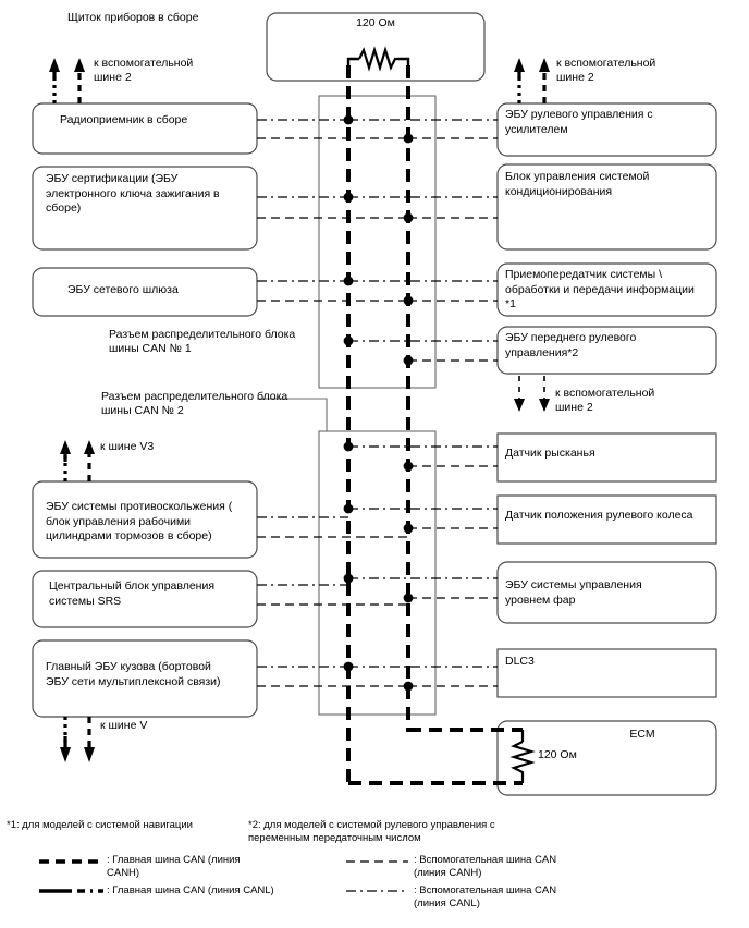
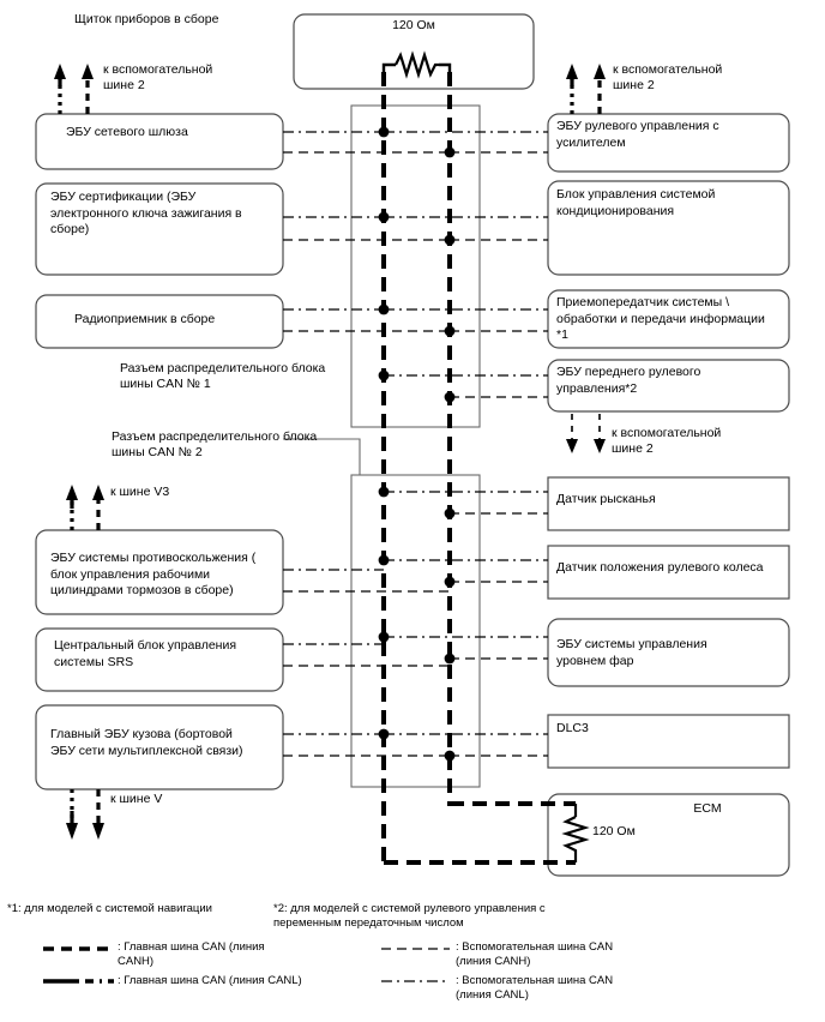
  Щиток приборов в сборе
  120 Ом
- Радиоприемник в сборе
+ ЭБУ сетевого шлюза
  ЭБУ сертификации (ЭБУ
  электронного ключа зажигания в
  сборе)
- ЭБУ сетевого шлюза
+ Радиоприемник в сборе
  ЭБУ системы противоскольжения (
  блок управления рабочими
  цилиндрами тормозов в сборе)
  Центральный блок управления
  системы SRS
  Главный ЭБУ кузова (бортовой
  ЭБУ сети мультиплексной связи)
  ЭБУ рулевого управления с
  усилителем
  Блок управления системой
  кондиционирования
  Приемопередатчик системы \
  обработки и передачи информации
  *1
  ЭБУ переднего рулевого
  управления*2
  Датчик рысканья
  Датчик положения рулевого колеса
  ЭБУ системы управления
  уровнем фар
  DLC3
  ECM
  120 Ом
  Разъем распределительного блока
  шины CAN № 1
  Разъем распределительного блока
  шины CAN № 2
  к вспомогательной
  шине 2
  к вспомогательной
  шине 2
  к вспомогательной
  шине 2
  к шине V3
  к шине V
  *1: для моделей с системой навигации
  *2: для моделей с системой рулевого управления с
  переменным передаточным числом
  : Главная шина CAN (линия
  CANH)
  : Главная шина CAN (линия CANL)
  : Вспомогательная шина CAN
  (линия CANH)
  : Вспомогательная шина CAN
  (линия CANL)
